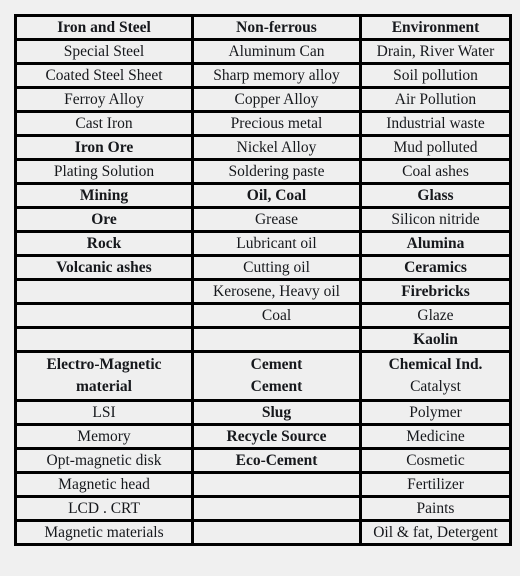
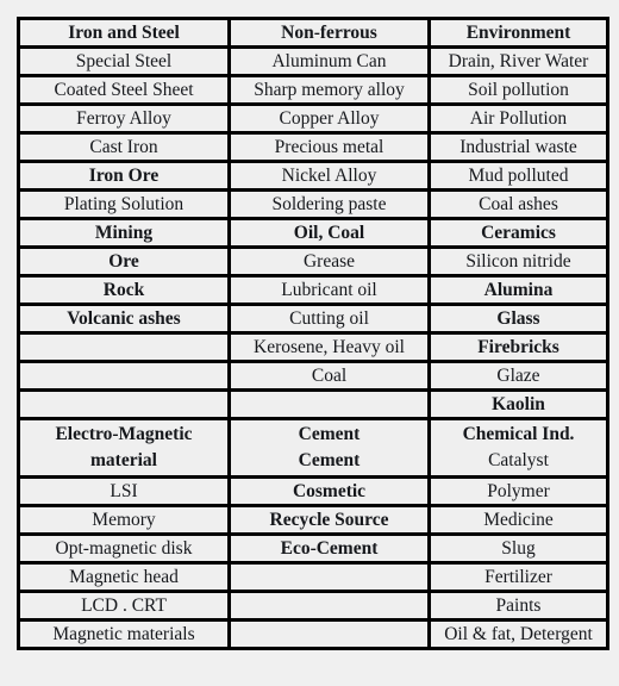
  Iron and Steel	Non-ferrous	Environment
  Special Steel	Aluminum Can	Drain, River Water
  Coated Steel Sheet	Sharp memory alloy	Soil pollution
  Ferroy Alloy	Copper Alloy	Air Pollution
  Cast Iron	Precious metal	Industrial waste
  Iron Ore	Nickel Alloy	Mud polluted
  Plating Solution	Soldering paste	Coal ashes
- Mining	Oil, Coal	Glass
+ Mining	Oil, Coal	Ceramics
  Ore	Grease	Silicon nitride
  Rock	Lubricant oil	Alumina
- Volcanic ashes	Cutting oil	Ceramics
+ Volcanic ashes	Cutting oil	Glass
  	Kerosene, Heavy oil	Firebricks
  	Coal	Glaze
  		Kaolin
  Electro-Magneticmaterial	CementCement	Chemical Ind.Catalyst
- LSI	Slug	Polymer
+ LSI	Cosmetic	Polymer
  Memory	Recycle Source	Medicine
- Opt-magnetic disk	Eco-Cement	Cosmetic
+ Opt-magnetic disk	Eco-Cement	Slug
  Magnetic head		Fertilizer
  LCD . CRT		Paints
  Magnetic materials		Oil & fat, Detergent
